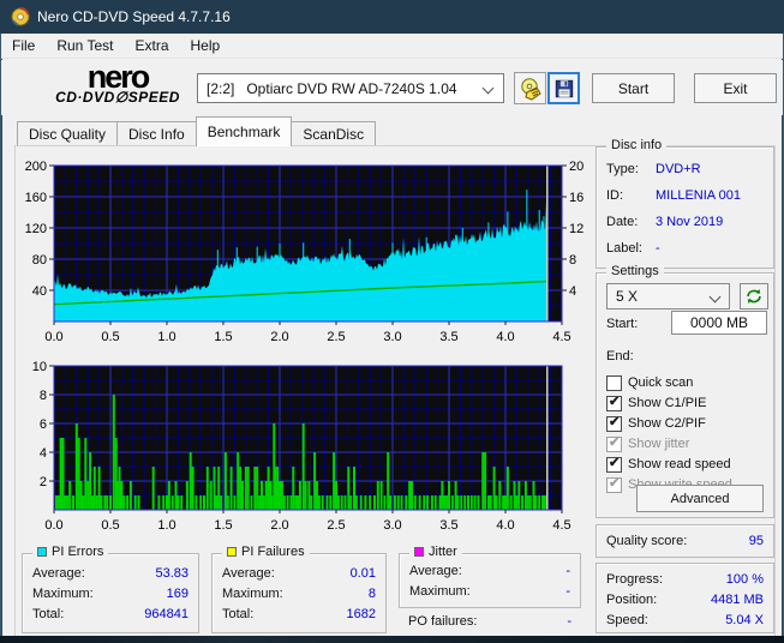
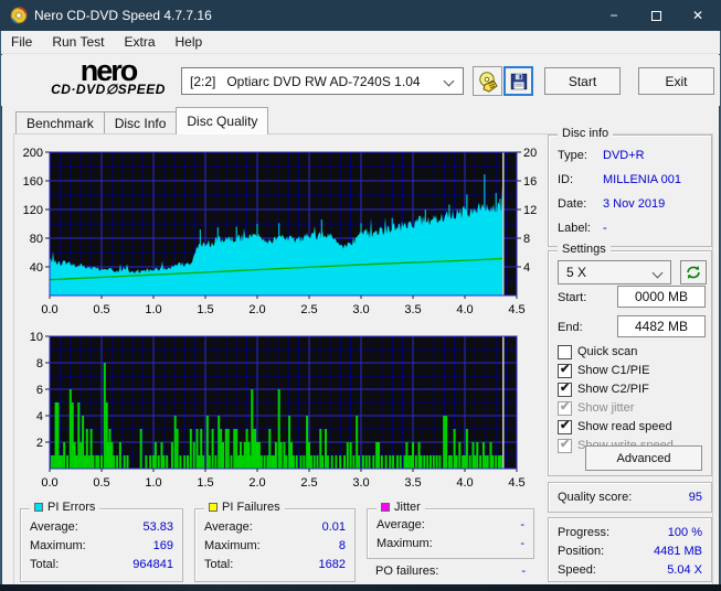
  Nero CD-DVD Speed 4.7.7.16
+ −
+ ✕
  File
  Run Test
  Extra
  Help
  nero
  CD·DVD∅SPEED
  [2:2] Optiarc DVD RW AD-7240S 1.04
  Start
  Exit
- Disc Quality
+ Benchmark
  Disc Info
- Benchmark
+ Disc Quality
- ScanDisc
  40
  80
  120
  160
  200
  4
  8
  12
  16
  20
  0.0
  0.5
  1.0
  1.5
  2.0
  2.5
  3.0
  3.5
  4.0
  4.5
  2
  4
  6
  8
  10
  0.0
  0.5
  1.0
  1.5
  2.0
  2.5
  3.0
  3.5
  4.0
  4.5
  Disc info
  Type:
  DVD+R
  ID:
  MILLENIA 001
  Date:
  3 Nov 2019
  Label:
  -
  Settings
  5 X
  Start:
  0000 MB
  End:
+ 4482 MB
  Quick scan
  ✔
  Show C1/PIE
  ✔
  Show C2/PIF
  ✔
  Show jitter
  ✔
  Show read speed
  ✔
  Advanced
  Quality score:
  95
  Progress:
  100 %
  Position:
  4481 MB
  Speed:
  5.04 X
  PI Errors
  Average:
  53.83
  Maximum:
  169
  Total:
  964841
  PI Failures
  Average:
  0.01
  Maximum:
  8
  Total:
  1682
  Jitter
  Average:
  -
  Maximum:
  -
  PO failures:
  -
